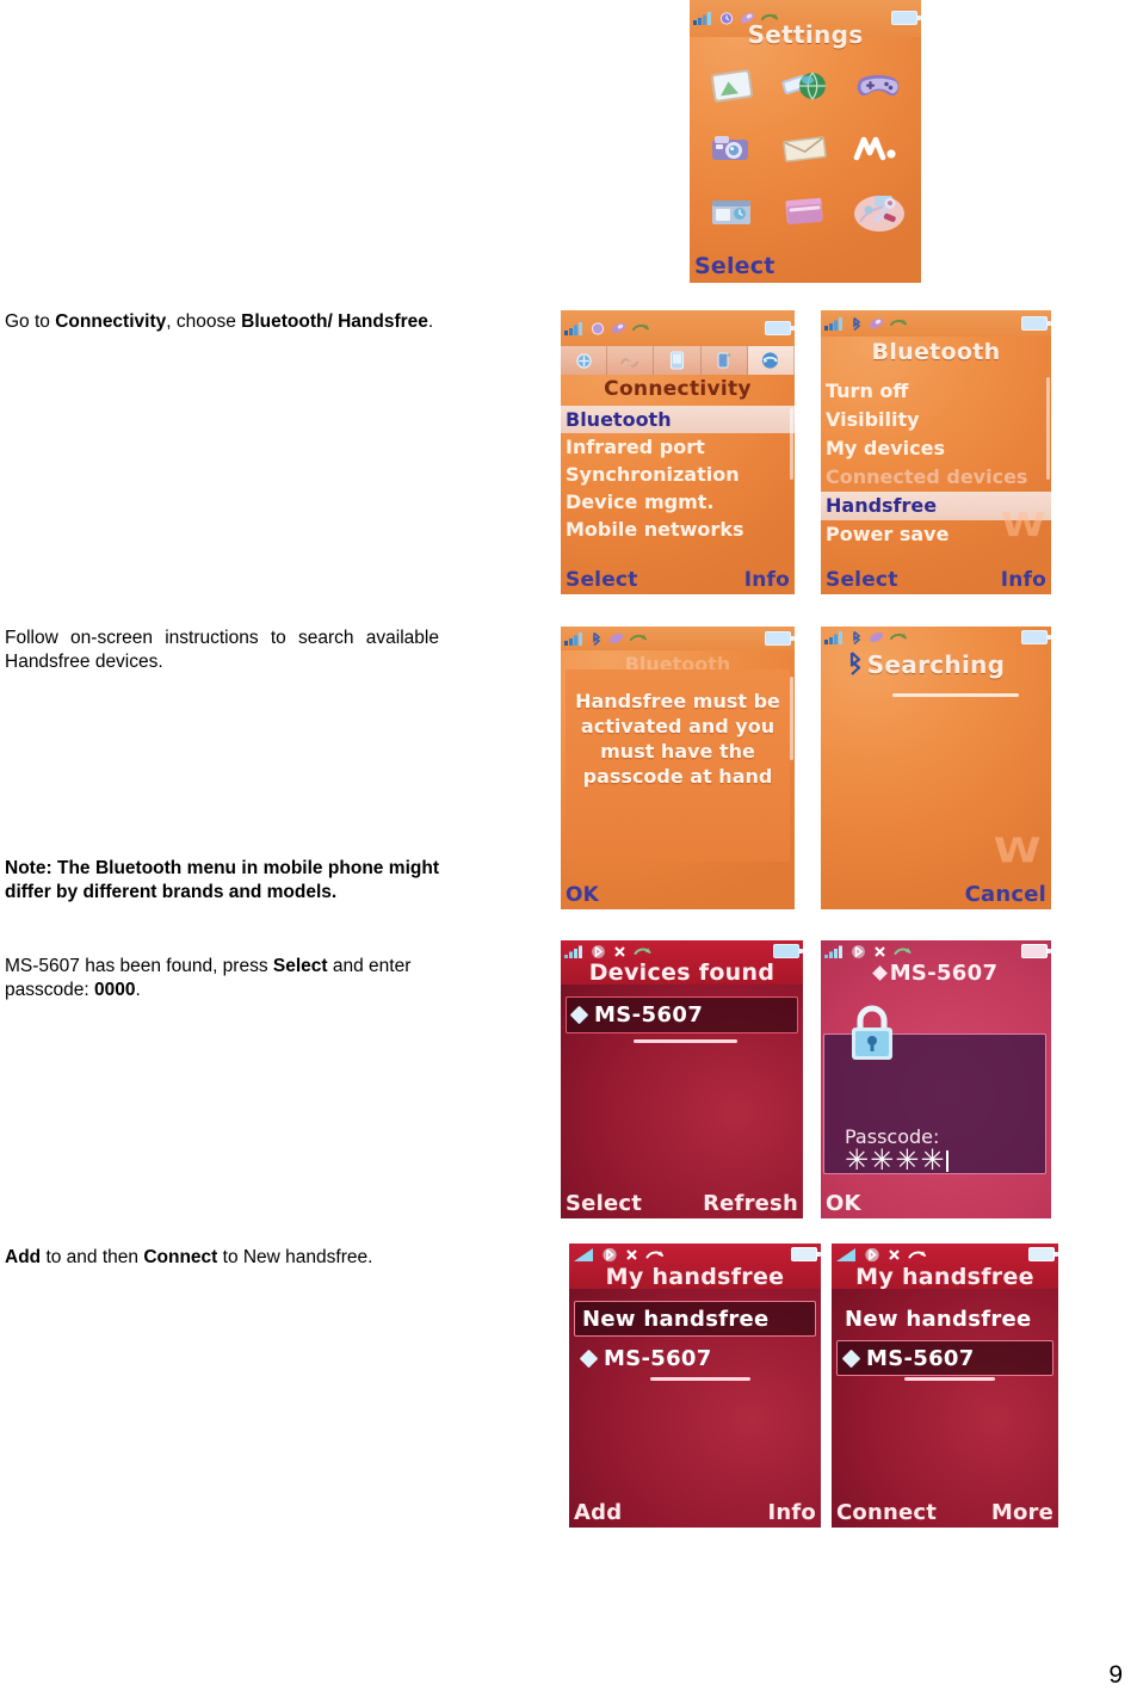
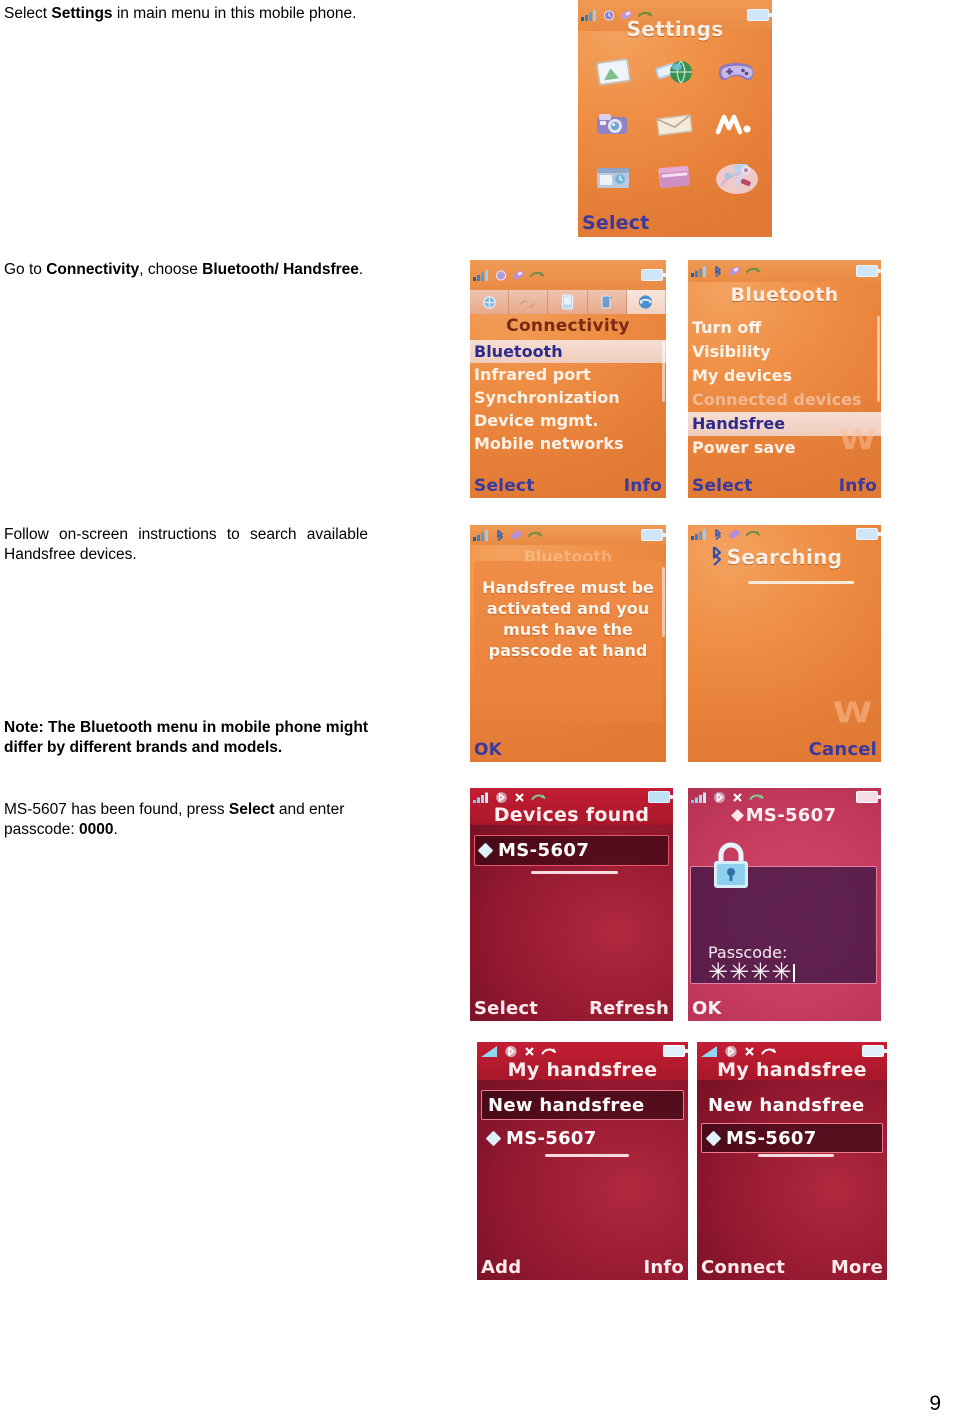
+ Select Settings in main menu in this mobile phone.
  Go to Connectivity, choose Bluetooth/ Handsfree.
  Follow on-screen instructions to search available Handsfree devices.
  Note: The Bluetooth menu in mobile phone might differ by different brands and models.
  MS-5607 has been found, press Select and enter passcode: 0000.
- Add to and then Connect to New handsfree.
  9
  Settings
  Select
  Connectivity
  Bluetooth
  Infrared port
  Synchronization
  Device mgmt.
  Mobile networks
  Select
  Info
  Bluetooth
  Turn off
  Visibility
  My devices
  Connected devices
  Handsfree
  Power save
  W
  Select
  Info
  Bluetooth
  Handsfree must be activated and you must have the passcode at hand
  OK
  Searching
  W
  Cancel
  Devices found
  MS-5607
  Select
  Refresh
  MS-5607
  Passcode:
  ✳✳✳✳
  OK
  My handsfree
  New handsfree
  MS-5607
  Add
  Info
  My handsfree
  New handsfree
  MS-5607
  Connect
  More
